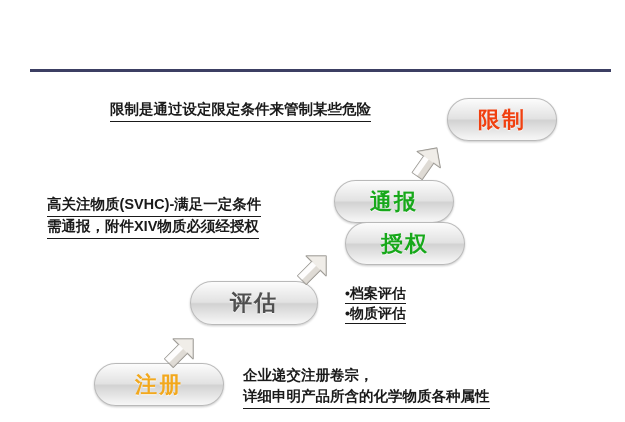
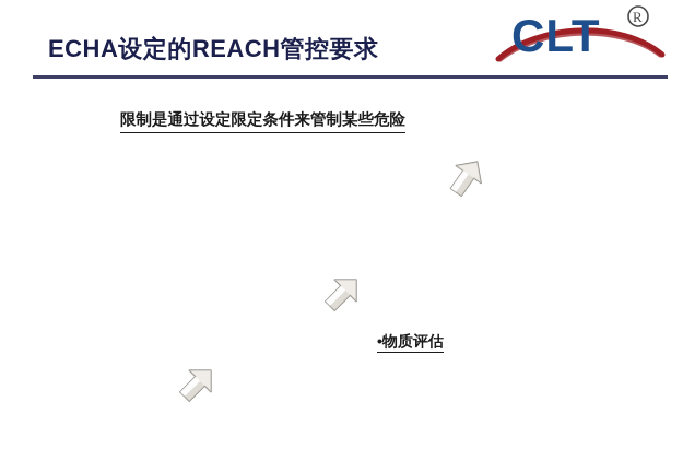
+ ECHA设定的REACH管控要求
+ CLT
+ R
  限制是通过设定限定条件来管制某些危险
- 限制
- 高关注物质(SVHC)-满足一定条件
- 需通报，附件XIV物质必须经授权
- 通报
- 授权
- 评估
- •档案评估
  •物质评估
- 注册
- 企业递交注册卷宗，
- 详细申明产品所含的化学物质各种属性
